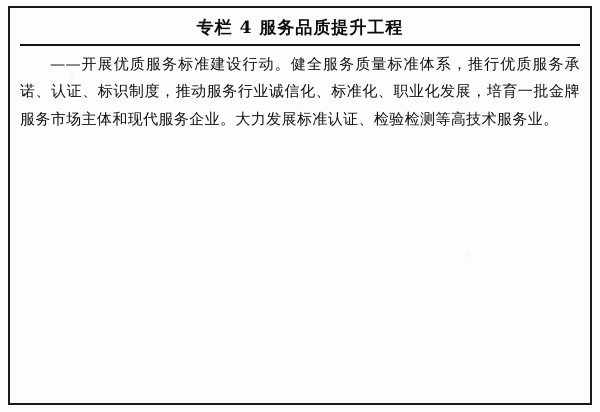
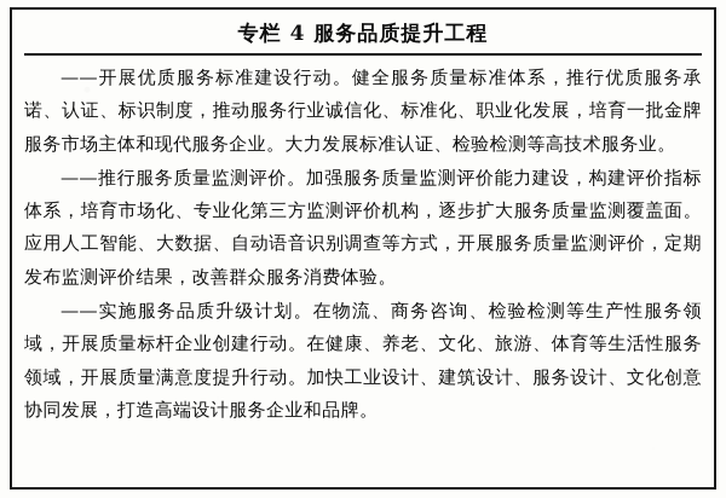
  专栏 4 服务品质提升工程
  ——开展优质服务标准建设行动。健全服务质量标准体系，推行优质服务承诺、认证、标识制度，推动服务行业诚信化、标准化、职业化发展，培育一批金牌服务市场主体和现代服务企业。大力发展标准认证、检验检测等高技术服务业。
+ ——推行服务质量监测评价。加强服务质量监测评价能力建设，构建评价指标体系，培育市场化、专业化第三方监测评价机构，逐步扩大服务质量监测覆盖面。应用人工智能、大数据、自动语音识别调查等方式，开展服务质量监测评价，定期发布监测评价结果，改善群众服务消费体验。
+ ——实施服务品质升级计划。在物流、商务咨询、检验检测等生产性服务领域，开展质量标杆企业创建行动。在健康、养老、文化、旅游、体育等生活性服务领域，开展质量满意度提升行动。加快工业设计、建筑设计、服务设计、文化创意协同发展，打造高端设计服务企业和品牌。
